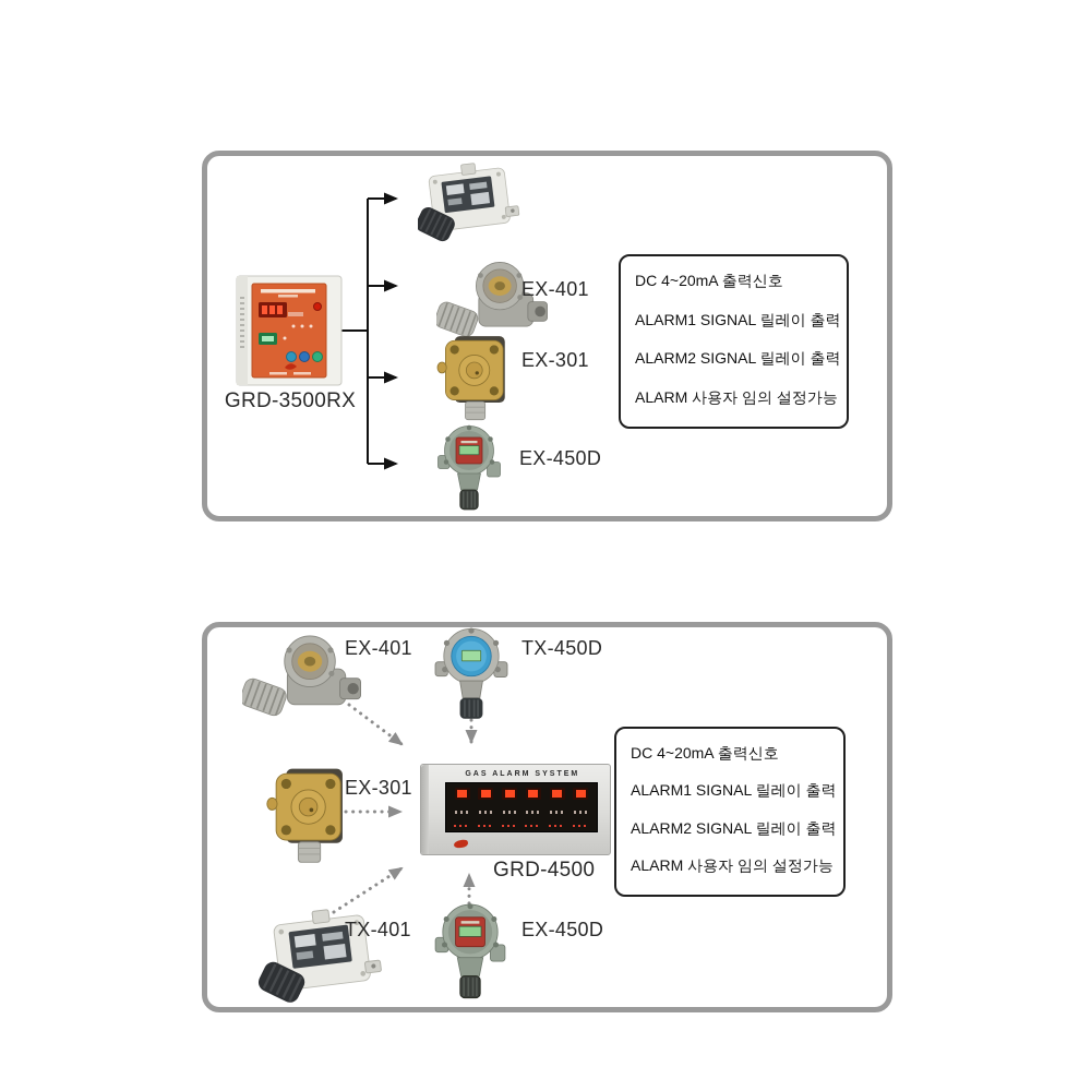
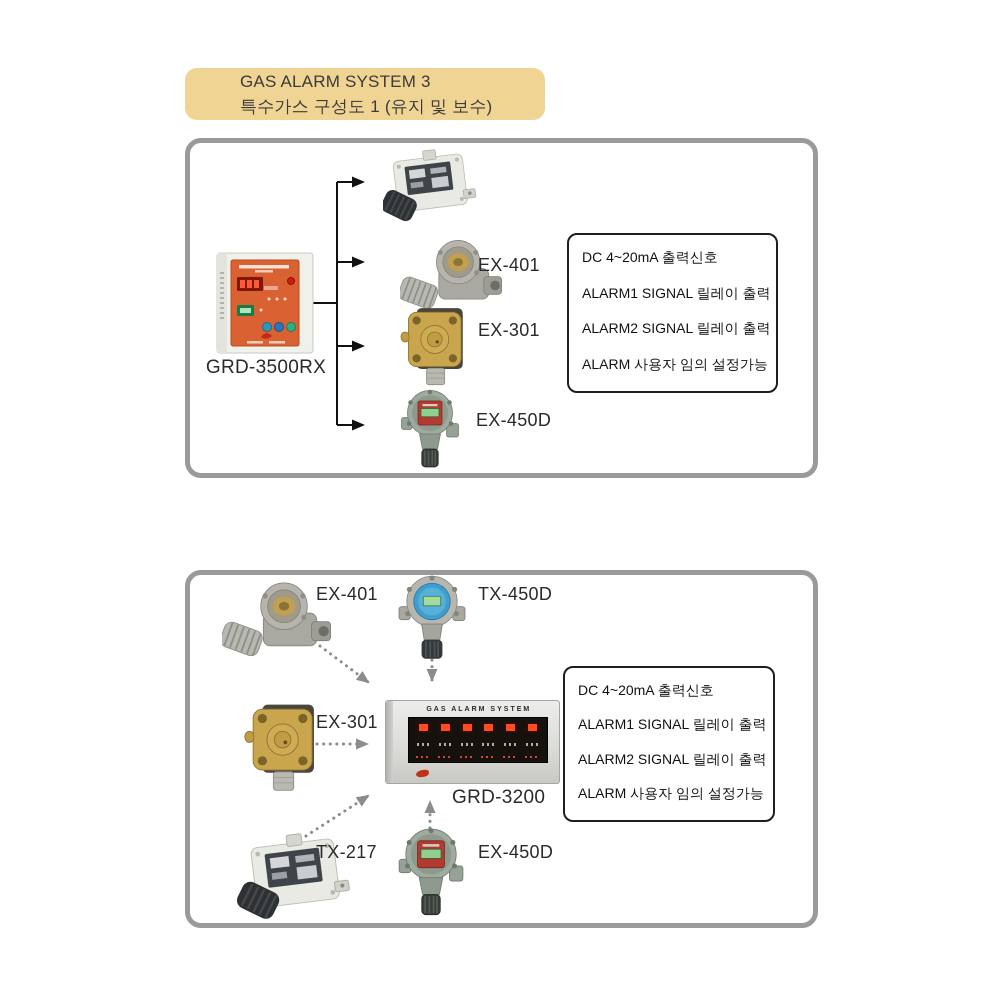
+ GAS ALARM SYSTEM 3
+ 특수가스 구성도 1 (유지 및 보수)
  GRD-3500RX
  EX-401
  EX-301
  EX-450D
  DC 4~20mA 출력신호
  ALARM1 SIGNAL 릴레이 출력
  ALARM2 SIGNAL 릴레이 출력
  ALARM 사용자 임의 설정가능
  EX-401
  TX-450D
  EX-301
- TX-401
+ TX-217
  EX-450D
- GRD-4500
+ GRD-3200
  DC 4~20mA 출력신호
  ALARM1 SIGNAL 릴레이 출력
  ALARM2 SIGNAL 릴레이 출력
  ALARM 사용자 임의 설정가능
